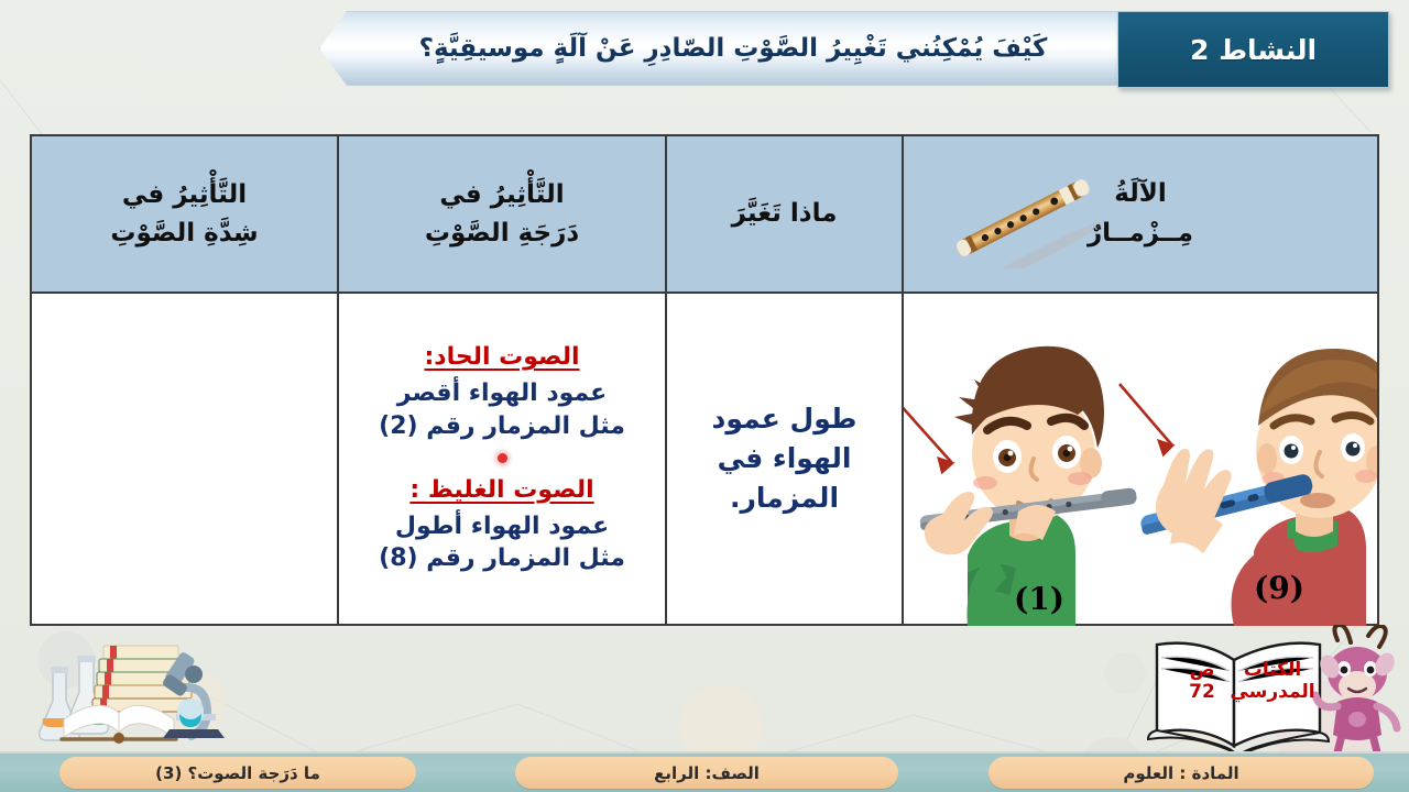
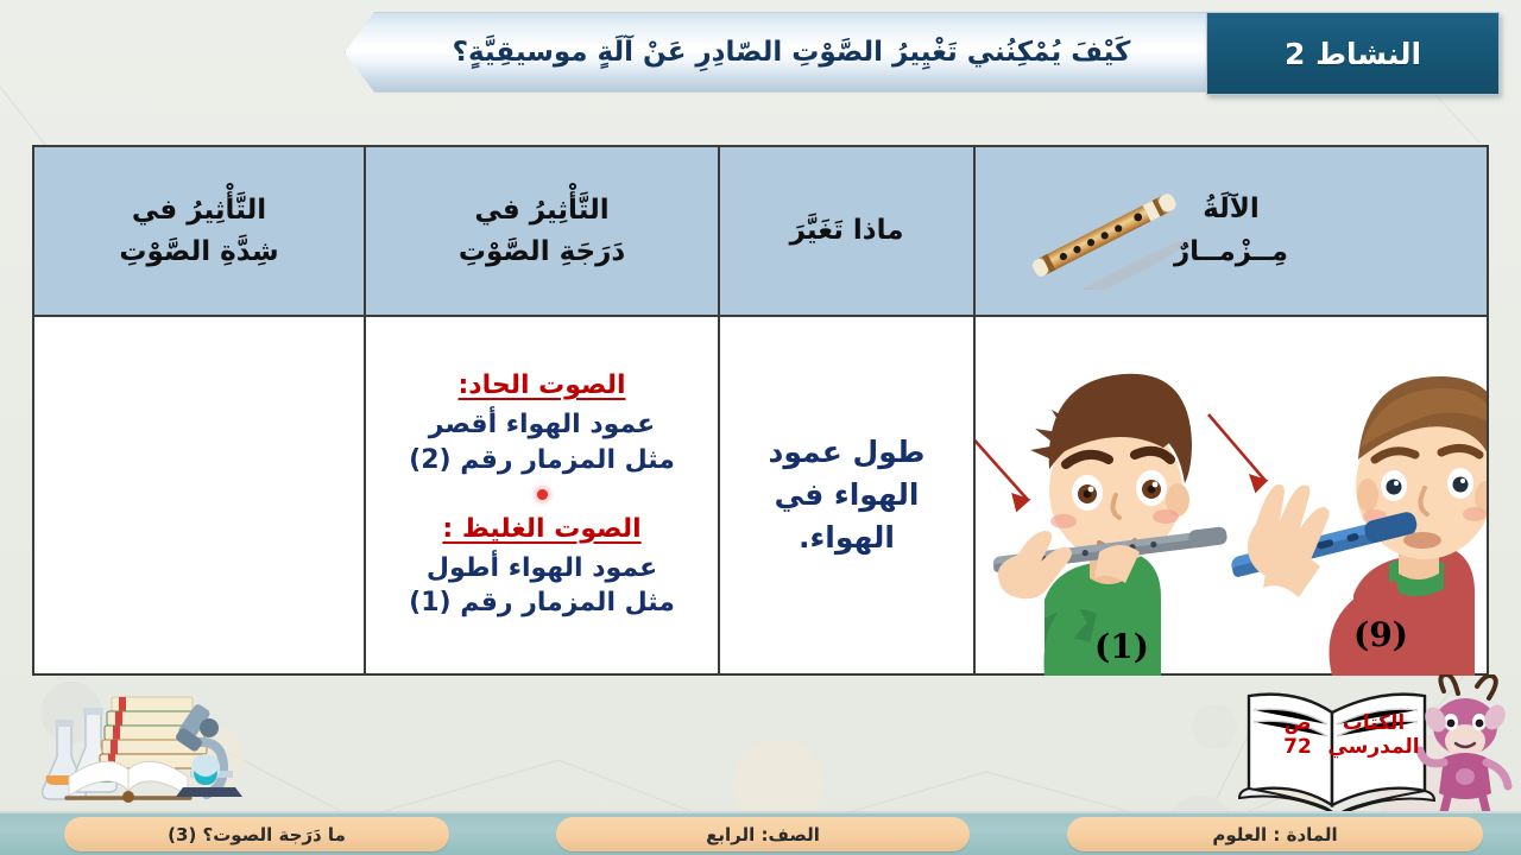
  كَيْفَ يُمْكِنُني تَغْيِيرُ الصَّوْتِ الصّادِرِ عَنْ آلَةٍ موسيقِيَّةٍ؟
  النشاط 2
  الآلَةُ
  مِــزْمــارٌ
  ماذا تَغَيَّرَ
  التَّأْثِيرُ في
  دَرَجَةِ الصَّوْتِ
  التَّأْثِيرُ في
  شِدَّةِ الصَّوْتِ
  (1)
  (9)
- طول عمود الهواء في المزمار.
+ طول عمود الهواء في الهواء.
  الصوت الحاد:
  عمود الهواء أقصر
  مثل المزمار رقم (2)
  الصوت الغليظ :
  عمود الهواء أطول
- مثل المزمار رقم (8)
+ مثل المزمار رقم (1)
  الكتاب
  المدرسي
  ص
  72
  المادة : العلوم
  الصف: الرابع
  ما دَرَجة الصوت؟ (3)
